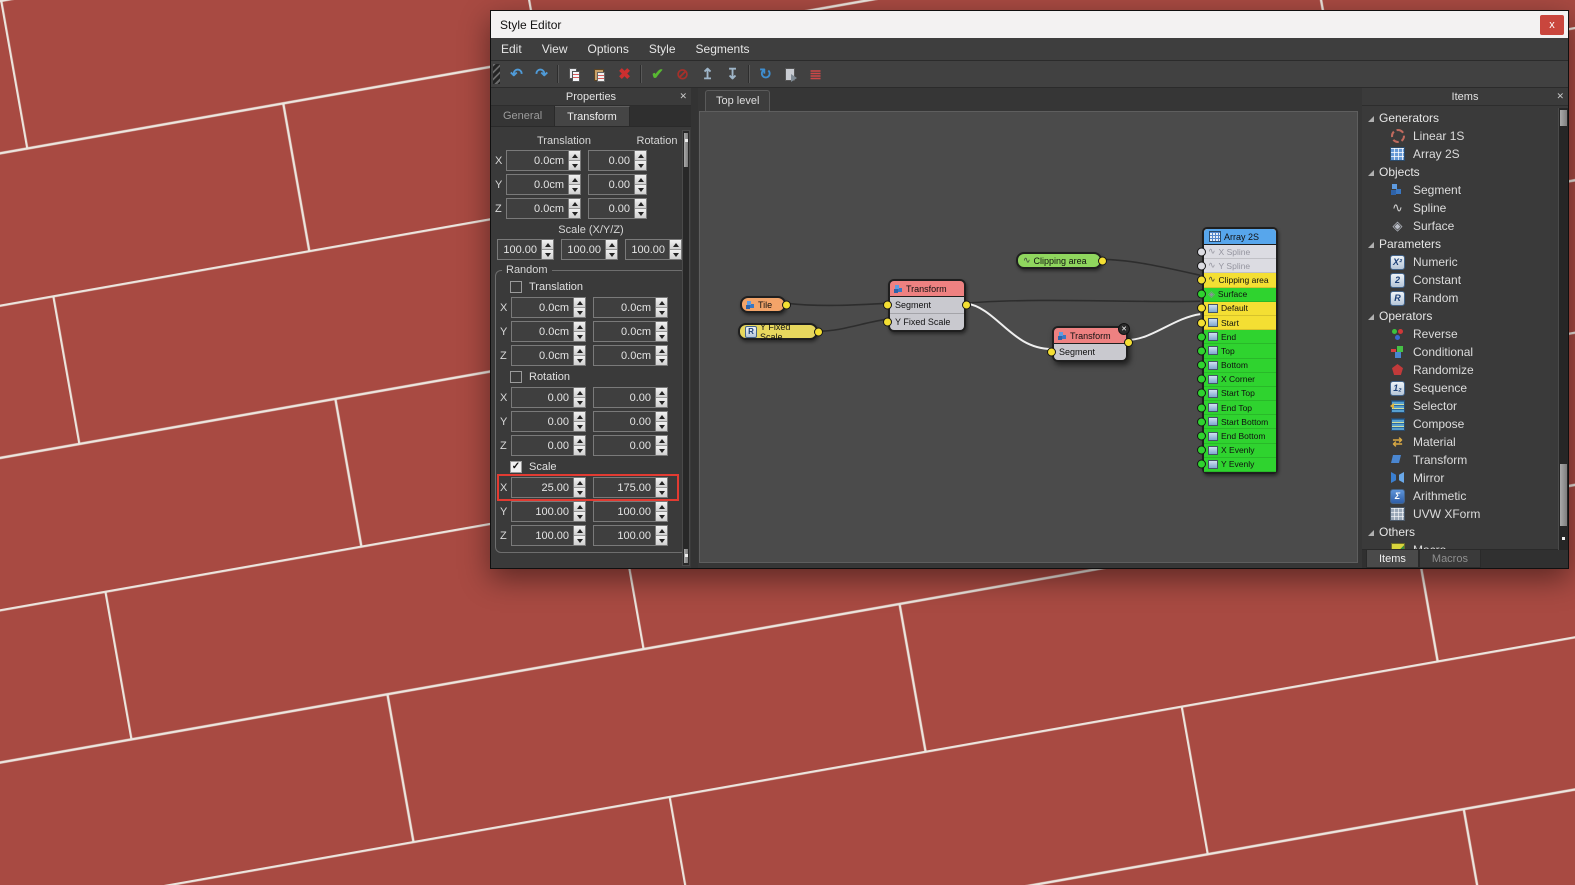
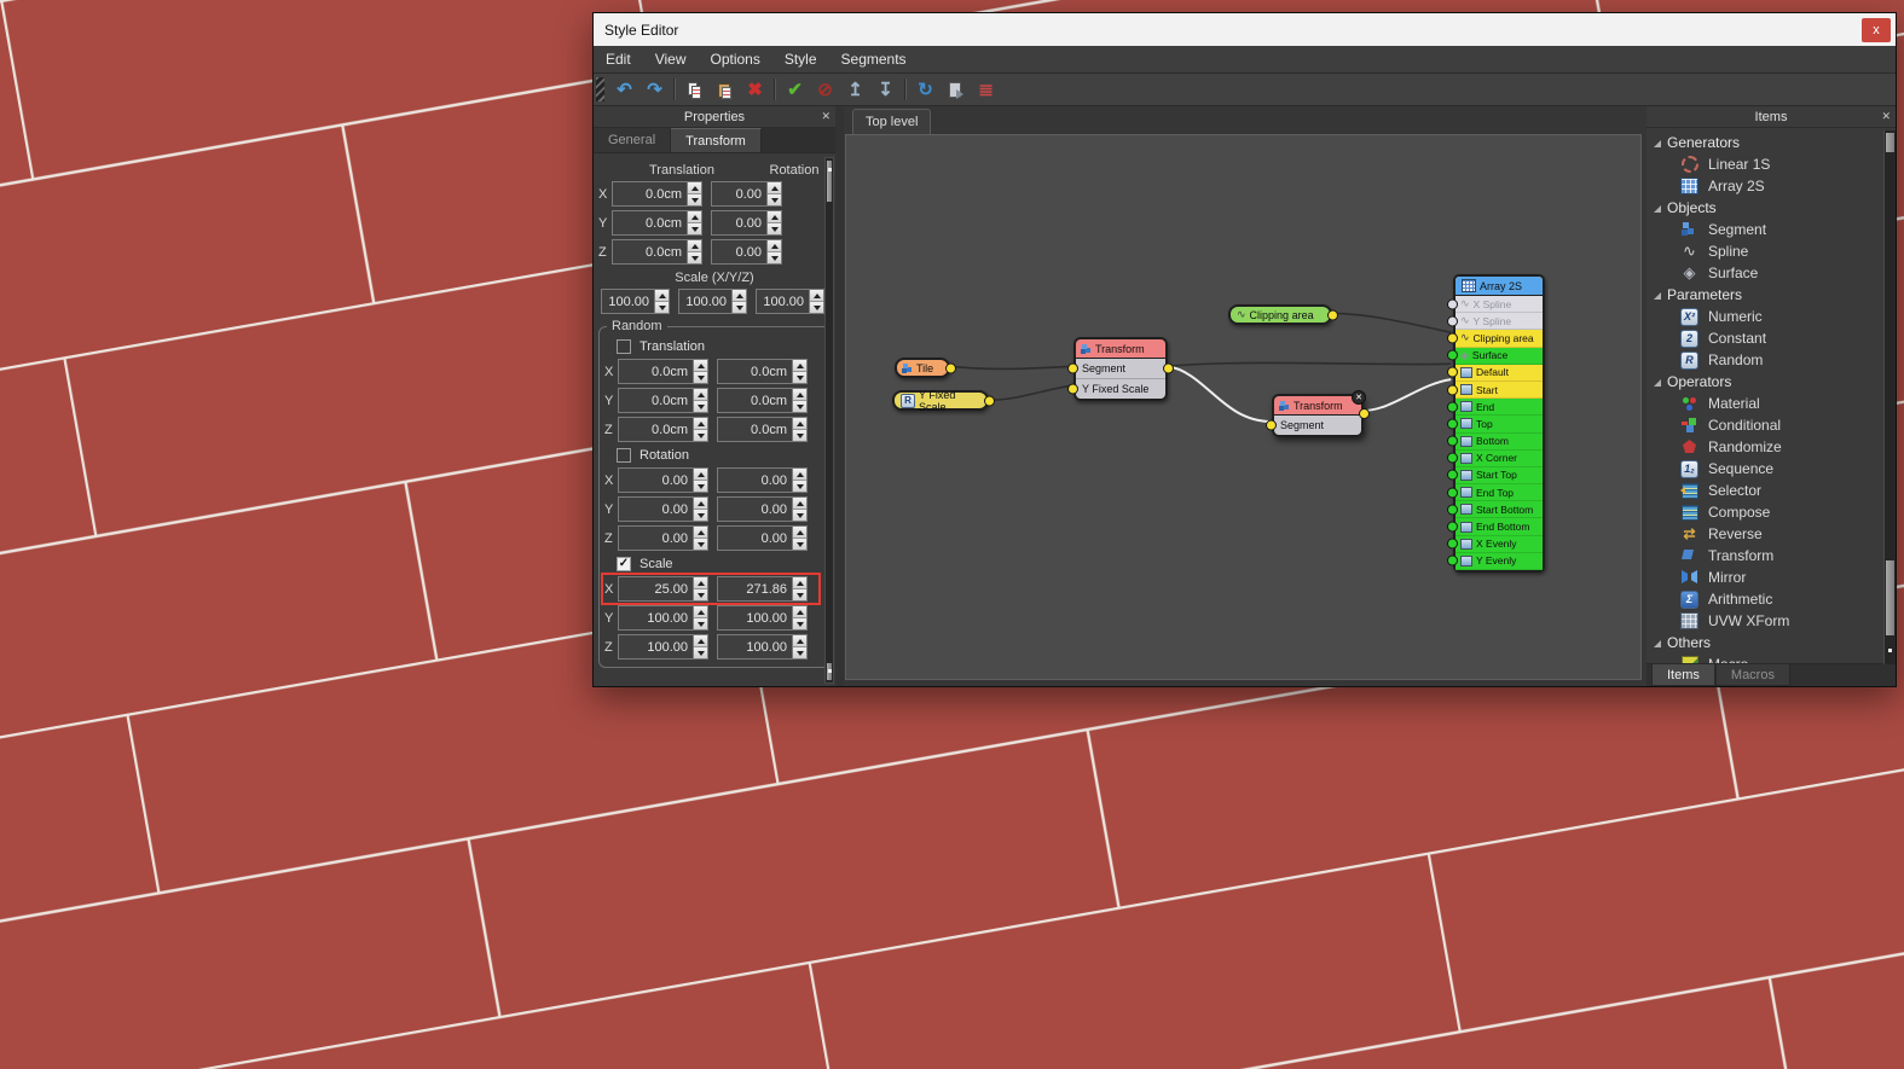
  Style Editor
  x
  Edit
  View
  Options
  Style
  Segments
  ↶
  ↷
  ✖
  ✔
  ⊘
  ↥
  ↧
  ↻
  ≣
  Properties
  ✕
  General
  Transform
  Translation
  Rotation
  X
  0.0cm
  0.00
  Y
  0.0cm
  0.00
  Z
  0.0cm
  0.00
  Scale (X/Y/Z)
  100.00
  100.00
  100.00
  Random
  Translation
  X
  0.0cm
  0.0cm
  Y
  0.0cm
  0.0cm
  Z
  0.0cm
  0.0cm
  Rotation
  X
  0.00
  0.00
  Y
  0.00
  0.00
  Z
  0.00
  0.00
  Scale
  X
  25.00
- 175.00
+ 271.86
  Y
  100.00
  100.00
  Z
  100.00
  100.00
  Top level
  Tile
  R
  Y Fixed Scale
  Transform
  Segment
  Y Fixed Scale
  ∿
  Clipping area
  Transform
  Segment
  Array 2S
  ∿
  X Spline
  ∿
  Y Spline
  ∿
  Clipping area
  ◈
  Surface
  Default
  Start
  End
  Top
  Bottom
  X Corner
  Start Top
  End Top
  Start Bottom
  End Bottom
  X Evenly
  Y Evenly
  Items
  ✕
  Generators
  Linear 1S
  Array 2S
  Objects
  Segment
  ∿
  Spline
  ◈
  Surface
  Parameters
  X²
  Numeric
  2
  Constant
  R
  Random
  Operators
- Reverse
+ Material
  Conditional
  Randomize
  1₂
  Sequence
  Selector
  Compose
  ⇄
- Material
+ Reverse
  Transform
  Mirror
  Σ
  Arithmetic
  UVW XForm
  Others
  Items
  Macros
